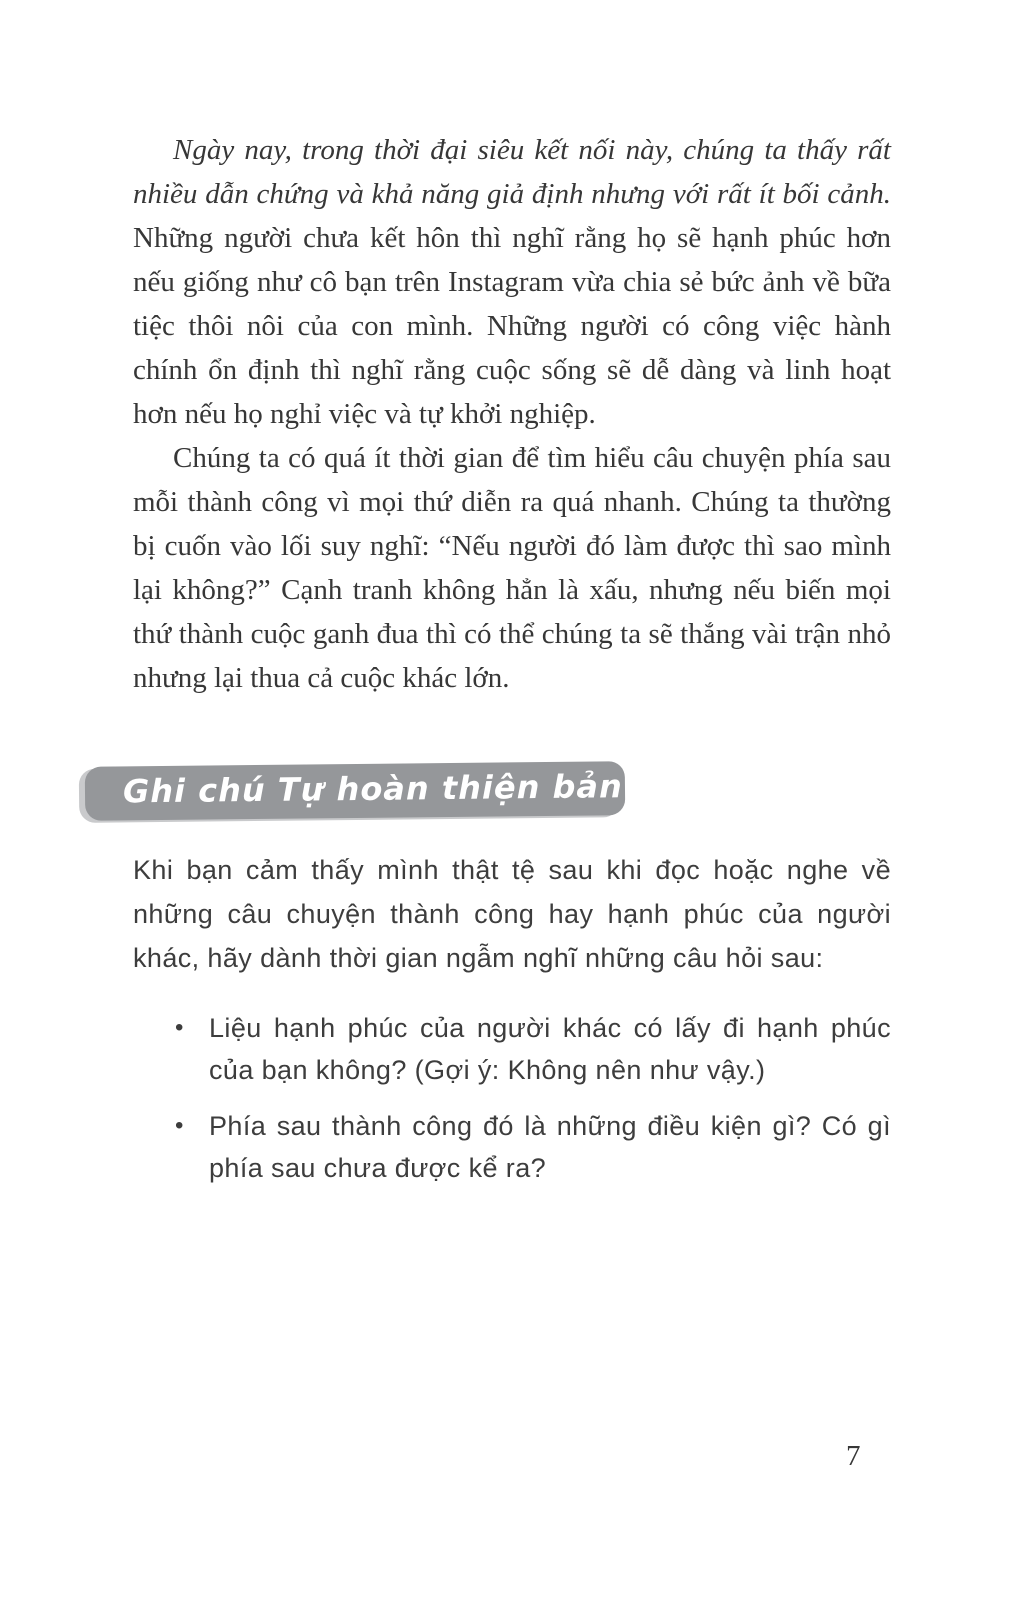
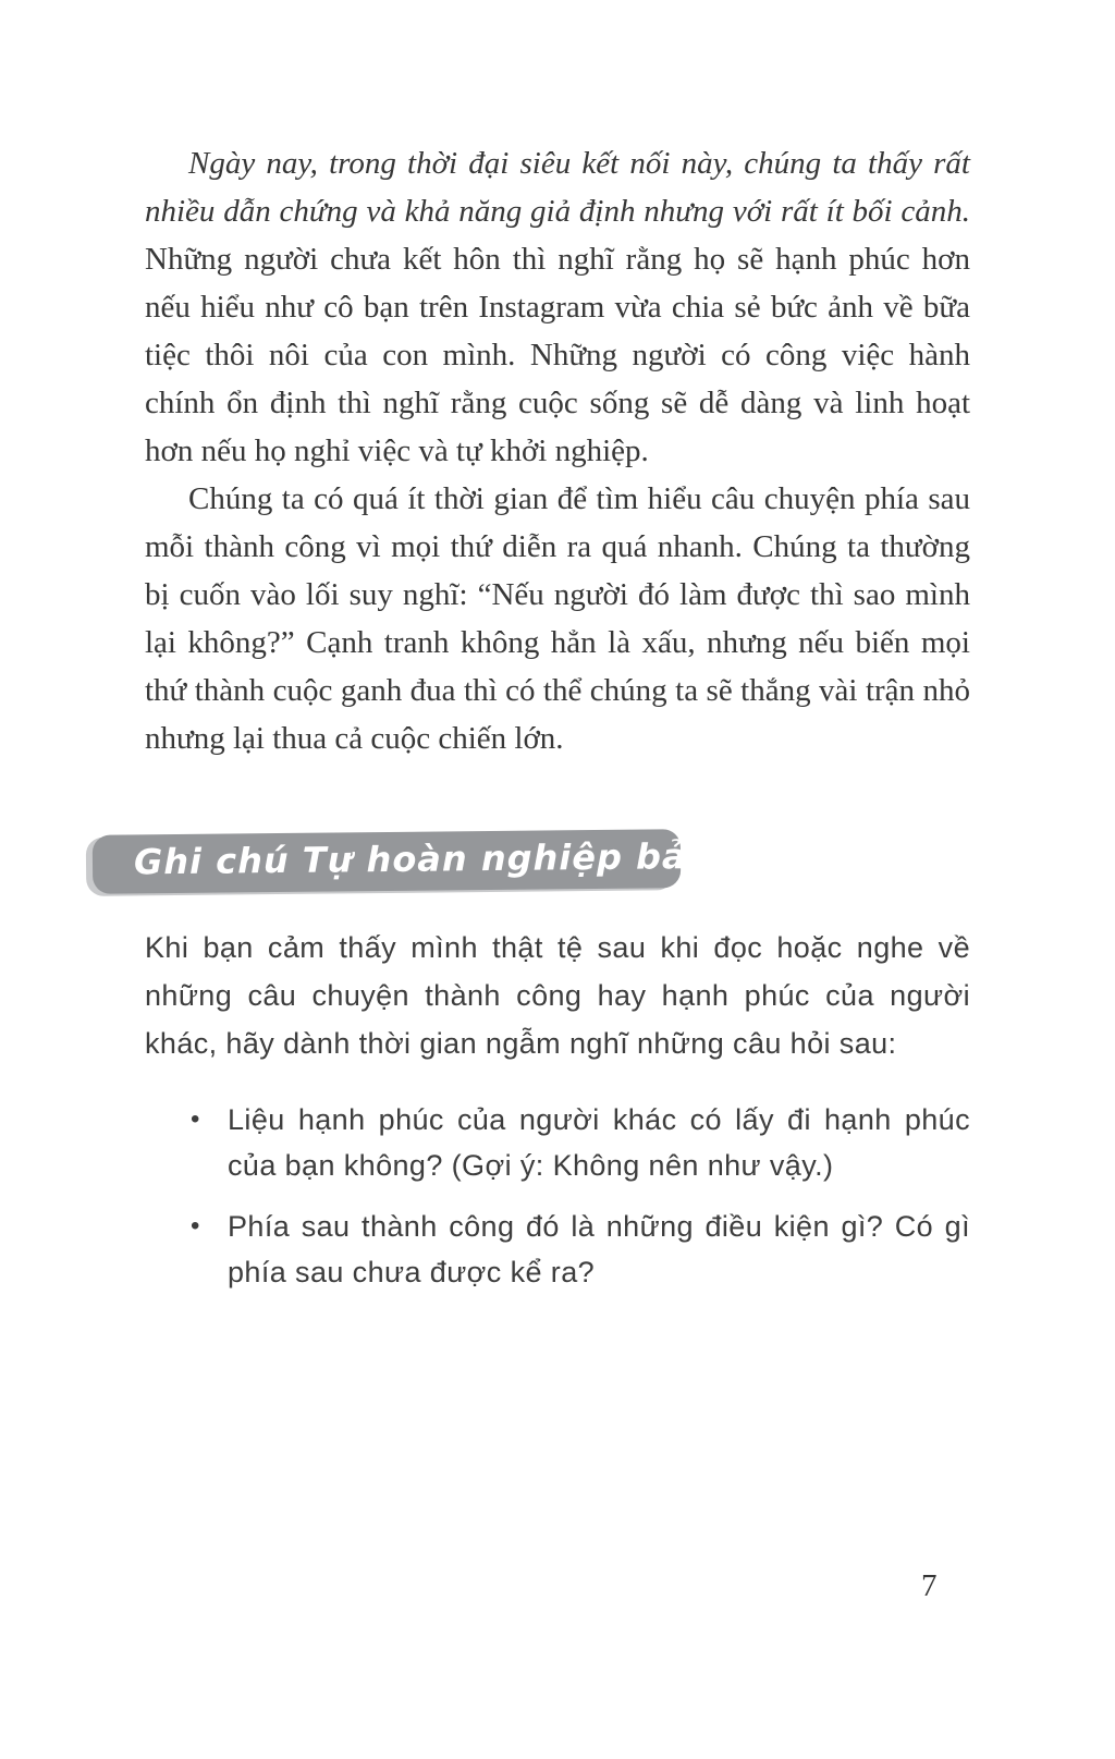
- Ngày nay, trong thời đại siêu kết nối này, chúng ta thấy rất nhiều dẫn chứng và khả năng giả định nhưng với rất ít bối cảnh. Những người chưa kết hôn thì nghĩ rằng họ sẽ hạnh phúc hơn nếu giống như cô bạn trên Instagram vừa chia sẻ bức ảnh về bữa tiệc thôi nôi của con mình. Những người có công việc hành chính ổn định thì nghĩ rằng cuộc sống sẽ dễ dàng và linh hoạt hơn nếu họ nghỉ việc và tự khởi nghiệp.
+ Ngày nay, trong thời đại siêu kết nối này, chúng ta thấy rất nhiều dẫn chứng và khả năng giả định nhưng với rất ít bối cảnh. Những người chưa kết hôn thì nghĩ rằng họ sẽ hạnh phúc hơn nếu hiểu như cô bạn trên Instagram vừa chia sẻ bức ảnh về bữa tiệc thôi nôi của con mình. Những người có công việc hành chính ổn định thì nghĩ rằng cuộc sống sẽ dễ dàng và linh hoạt hơn nếu họ nghỉ việc và tự khởi nghiệp.
- Chúng ta có quá ít thời gian để tìm hiểu câu chuyện phía sau mỗi thành công vì mọi thứ diễn ra quá nhanh. Chúng ta thường bị cuốn vào lối suy nghĩ: “Nếu người đó làm được thì sao mình lại không?” Cạnh tranh không hẳn là xấu, nhưng nếu biến mọi thứ thành cuộc ganh đua thì có thể chúng ta sẽ thắng vài trận nhỏ nhưng lại thua cả cuộc khác lớn.
+ Chúng ta có quá ít thời gian để tìm hiểu câu chuyện phía sau mỗi thành công vì mọi thứ diễn ra quá nhanh. Chúng ta thường bị cuốn vào lối suy nghĩ: “Nếu người đó làm được thì sao mình lại không?” Cạnh tranh không hẳn là xấu, nhưng nếu biến mọi thứ thành cuộc ganh đua thì có thể chúng ta sẽ thắng vài trận nhỏ nhưng lại thua cả cuộc chiến lớn.
- Ghi chú Tự hoàn thiện bản thân
+ Ghi chú Tự hoàn nghiệp bản thân
  Khi bạn cảm thấy mình thật tệ sau khi đọc hoặc nghe về những câu chuyện thành công hay hạnh phúc của người khác, hãy dành thời gian ngẫm nghĩ những câu hỏi sau:
  •
  Liệu hạnh phúc của người khác có lấy đi hạnh phúc của bạn không? (Gợi ý: Không nên như vậy.)
  •
  Phía sau thành công đó là những điều kiện gì? Có gì phía sau chưa được kể ra?
  7
